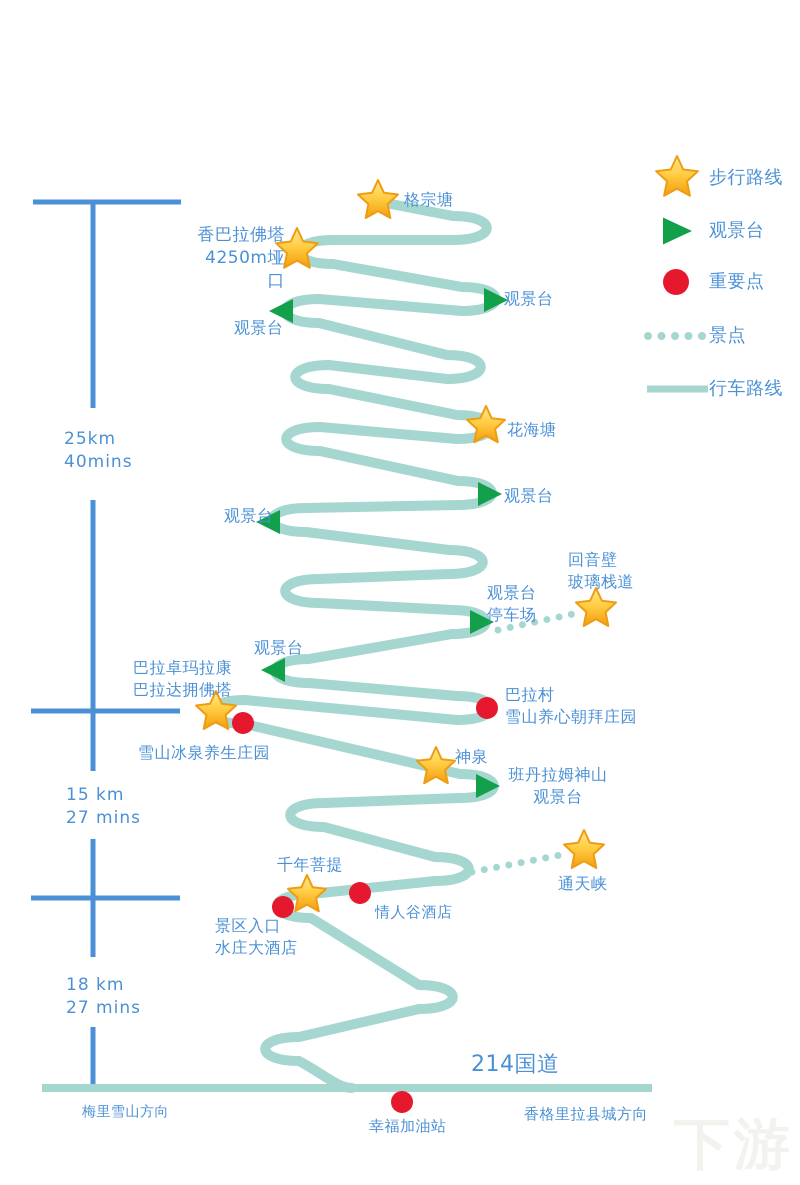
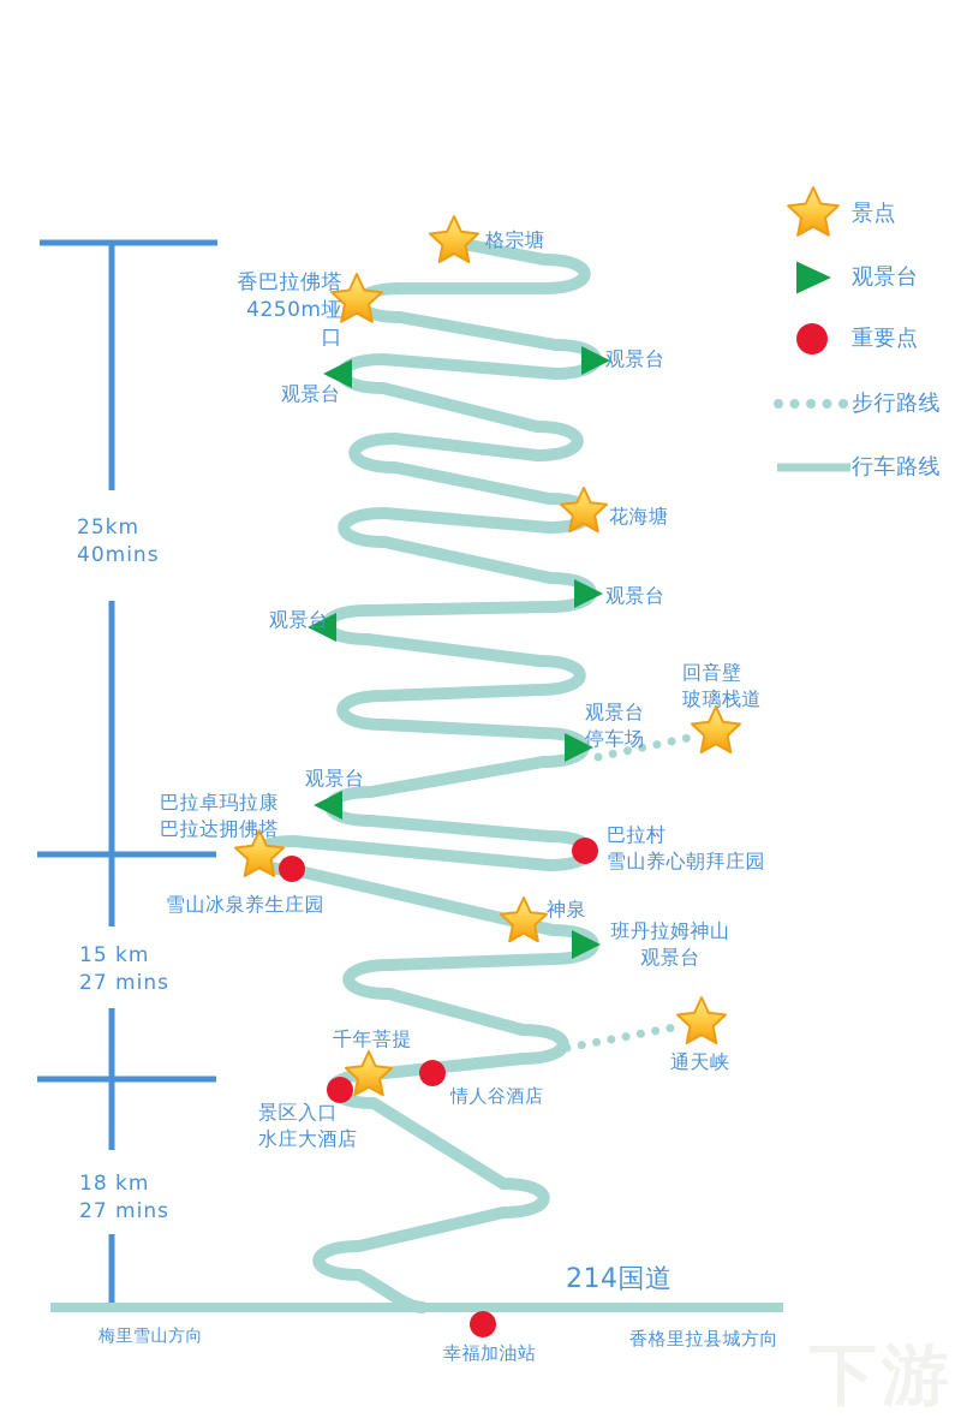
  格宗塘
  香巴拉佛塔
  4250m垭口
  观景台
  观景台
  花海塘
  观景台
  观景台
  回音壁
  玻璃栈道
  观景台
  停车场
  观景台
  巴拉卓玛拉康
  巴拉达拥佛塔
  巴拉村
  雪山养心朝拜庄园
  雪山冰泉养生庄园
  神泉
  班丹拉姆神山
  观景台
  通天峡
  千年菩提
  情人谷酒店
  景区入口
  水庄大酒店
  214国道
  梅里雪山方向
  幸福加油站
  香格里拉县城方向
  25km
  40mins
  15 km
  27 mins
  18 km
  27 mins
- 步行路线
+ 景点
  观景台
  重要点
- 景点
+ 步行路线
  行车路线
